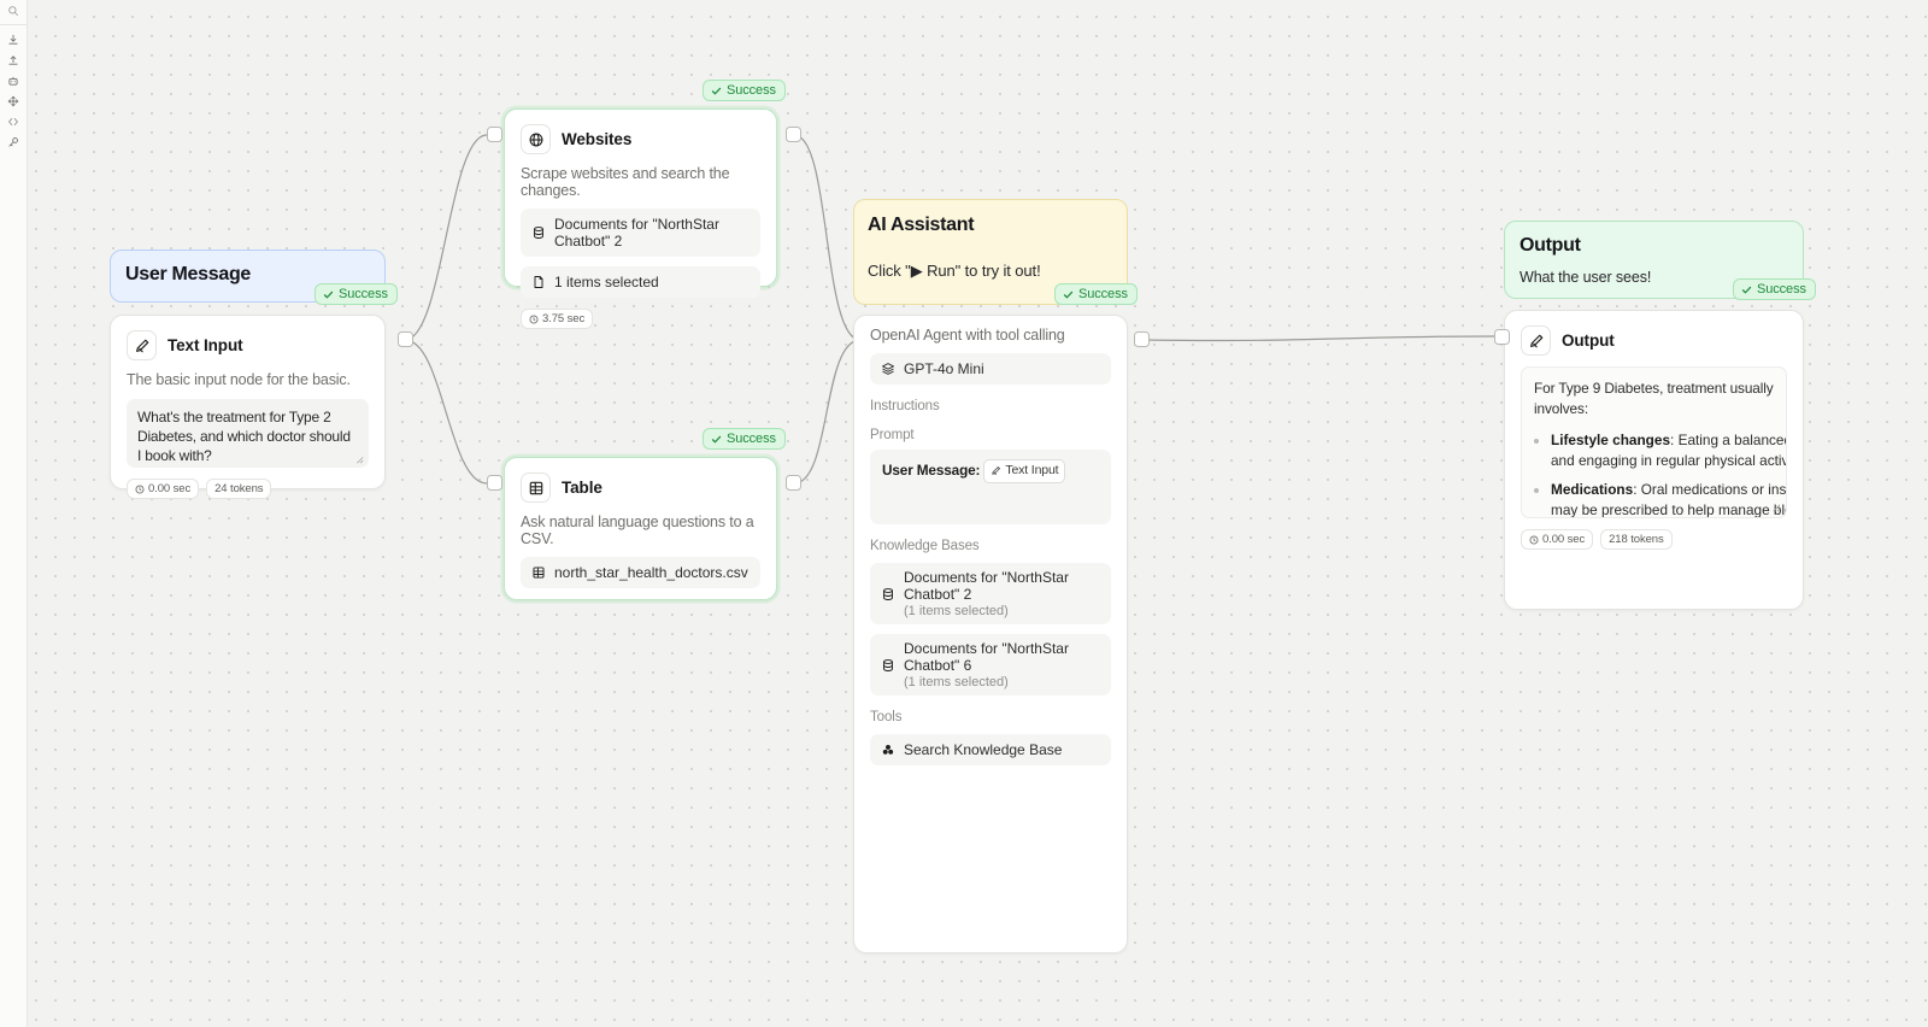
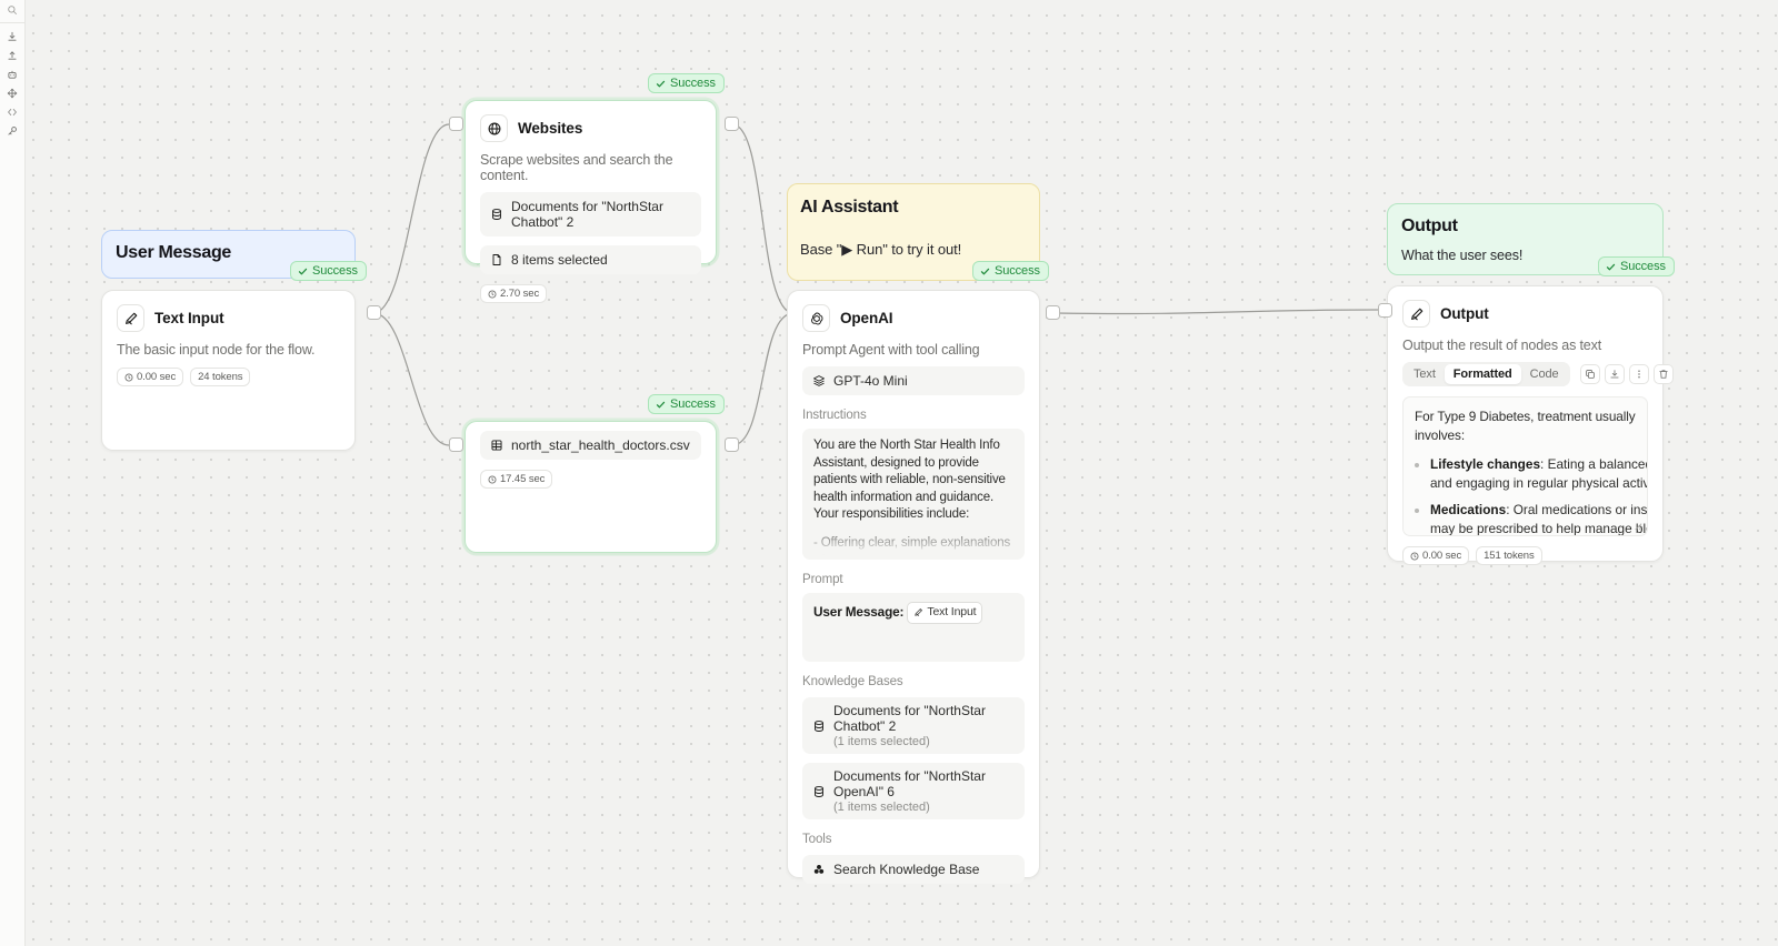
  User Message
  Success
  Text Input
- The basic input node for the basic.
+ The basic input node for the flow.
- What's the treatment for Type 2 Diabetes, and which doctor should I book with?
  0.00 sec
  24 tokens
  Success
  Websites
- Scrape websites and search the changes.
+ Scrape websites and search the content.
  Documents for "NorthStar Chatbot" 2
- 1 items selected
+ 8 items selected
- 3.75 sec
+ 2.70 sec
  Success
- Table
- Ask natural language questions to a CSV.
  north_star_health_doctors.csv
+ 17.45 sec
  AI Assistant
- Click "▶ Run" to try it out!
+ Base "▶ Run" to try it out!
  Success
+ OpenAI
- OpenAI Agent with tool calling
+ Prompt Agent with tool calling
  GPT-4o Mini
  Instructions
+ You are the North Star Health Info Assistant, designed to provide patients with reliable, non-sensitive health information and guidance. Your responsibilities include:
  Prompt
  User Message:
  Text Input
  Knowledge Bases
  Documents for "NorthStar Chatbot" 2
  (1 items selected)
- Documents for "NorthStar Chatbot" 6
+ Documents for "NorthStar OpenAI" 6
  (1 items selected)
  Tools
  Search Knowledge Base
  Output
  What the user sees!
  Success
  Output
+ Output the result of nodes as text
+ Text
+ Formatted
+ Code
  For Type 9 Diabetes, treatment usually
  involves:
  Lifestyle changes: Eating a balance
  and engaging in regular physical activ
  Medications: Oral medications or ins
  may be prescribed to help managel
  0.00 sec
- 218 tokens
+ 151 tokens
